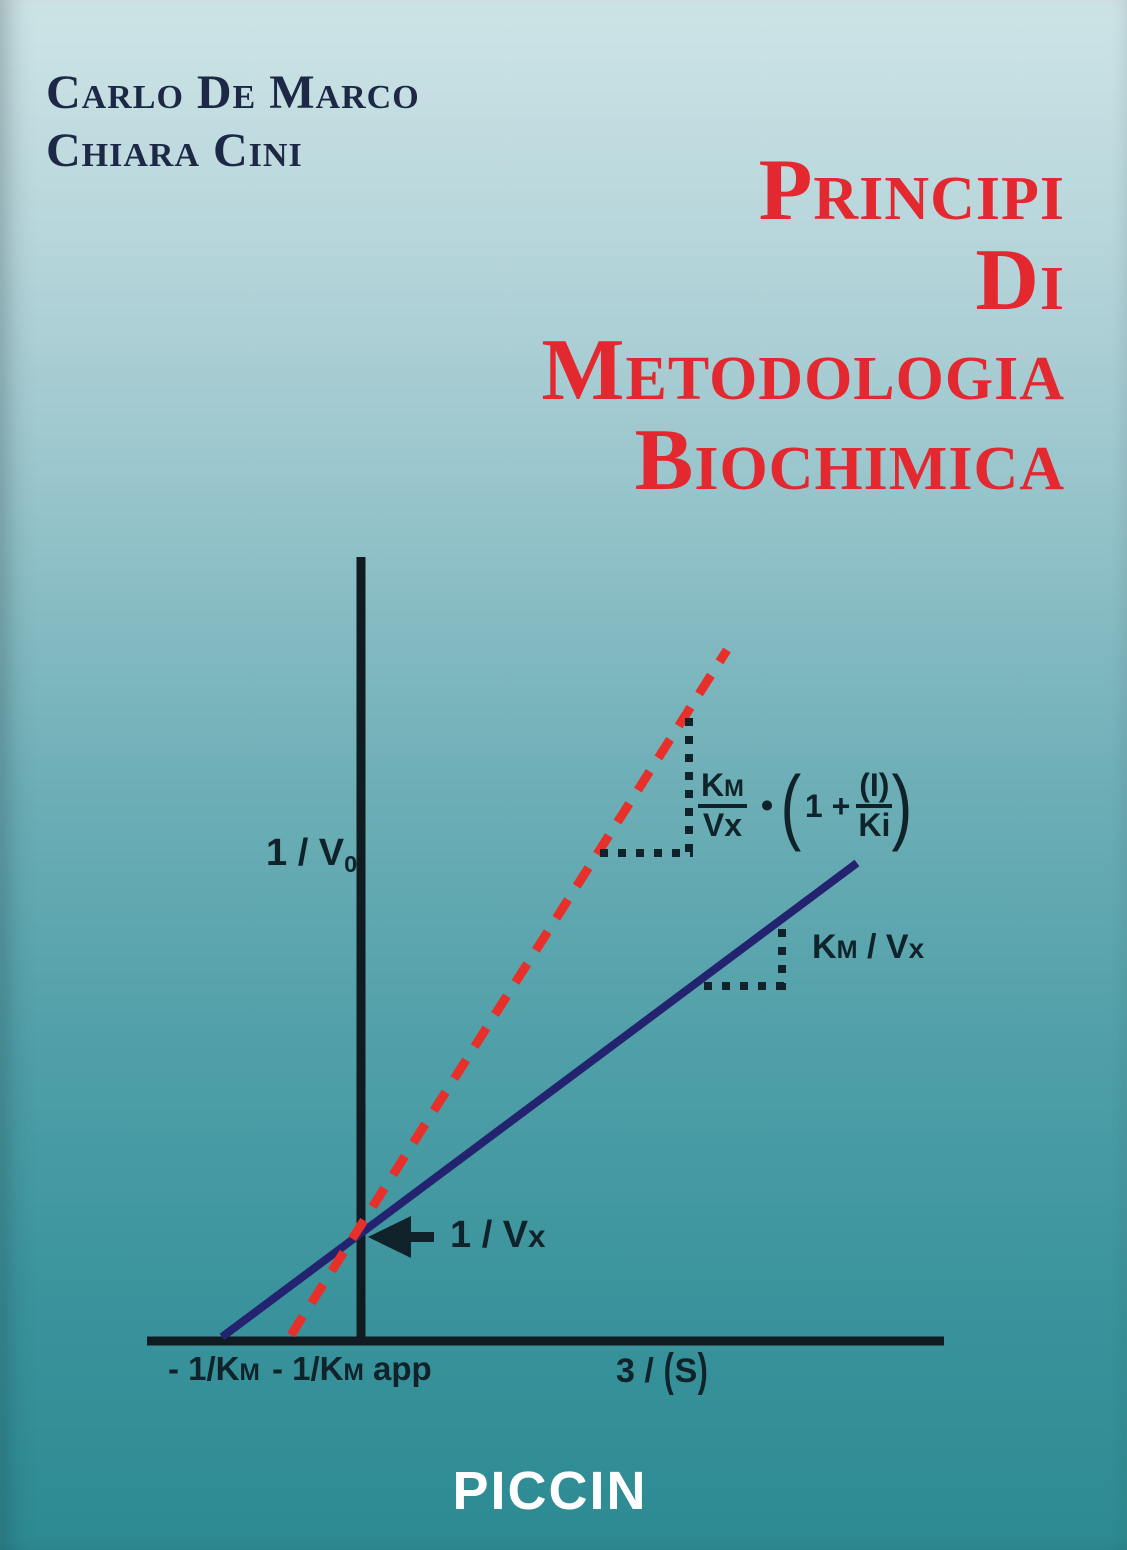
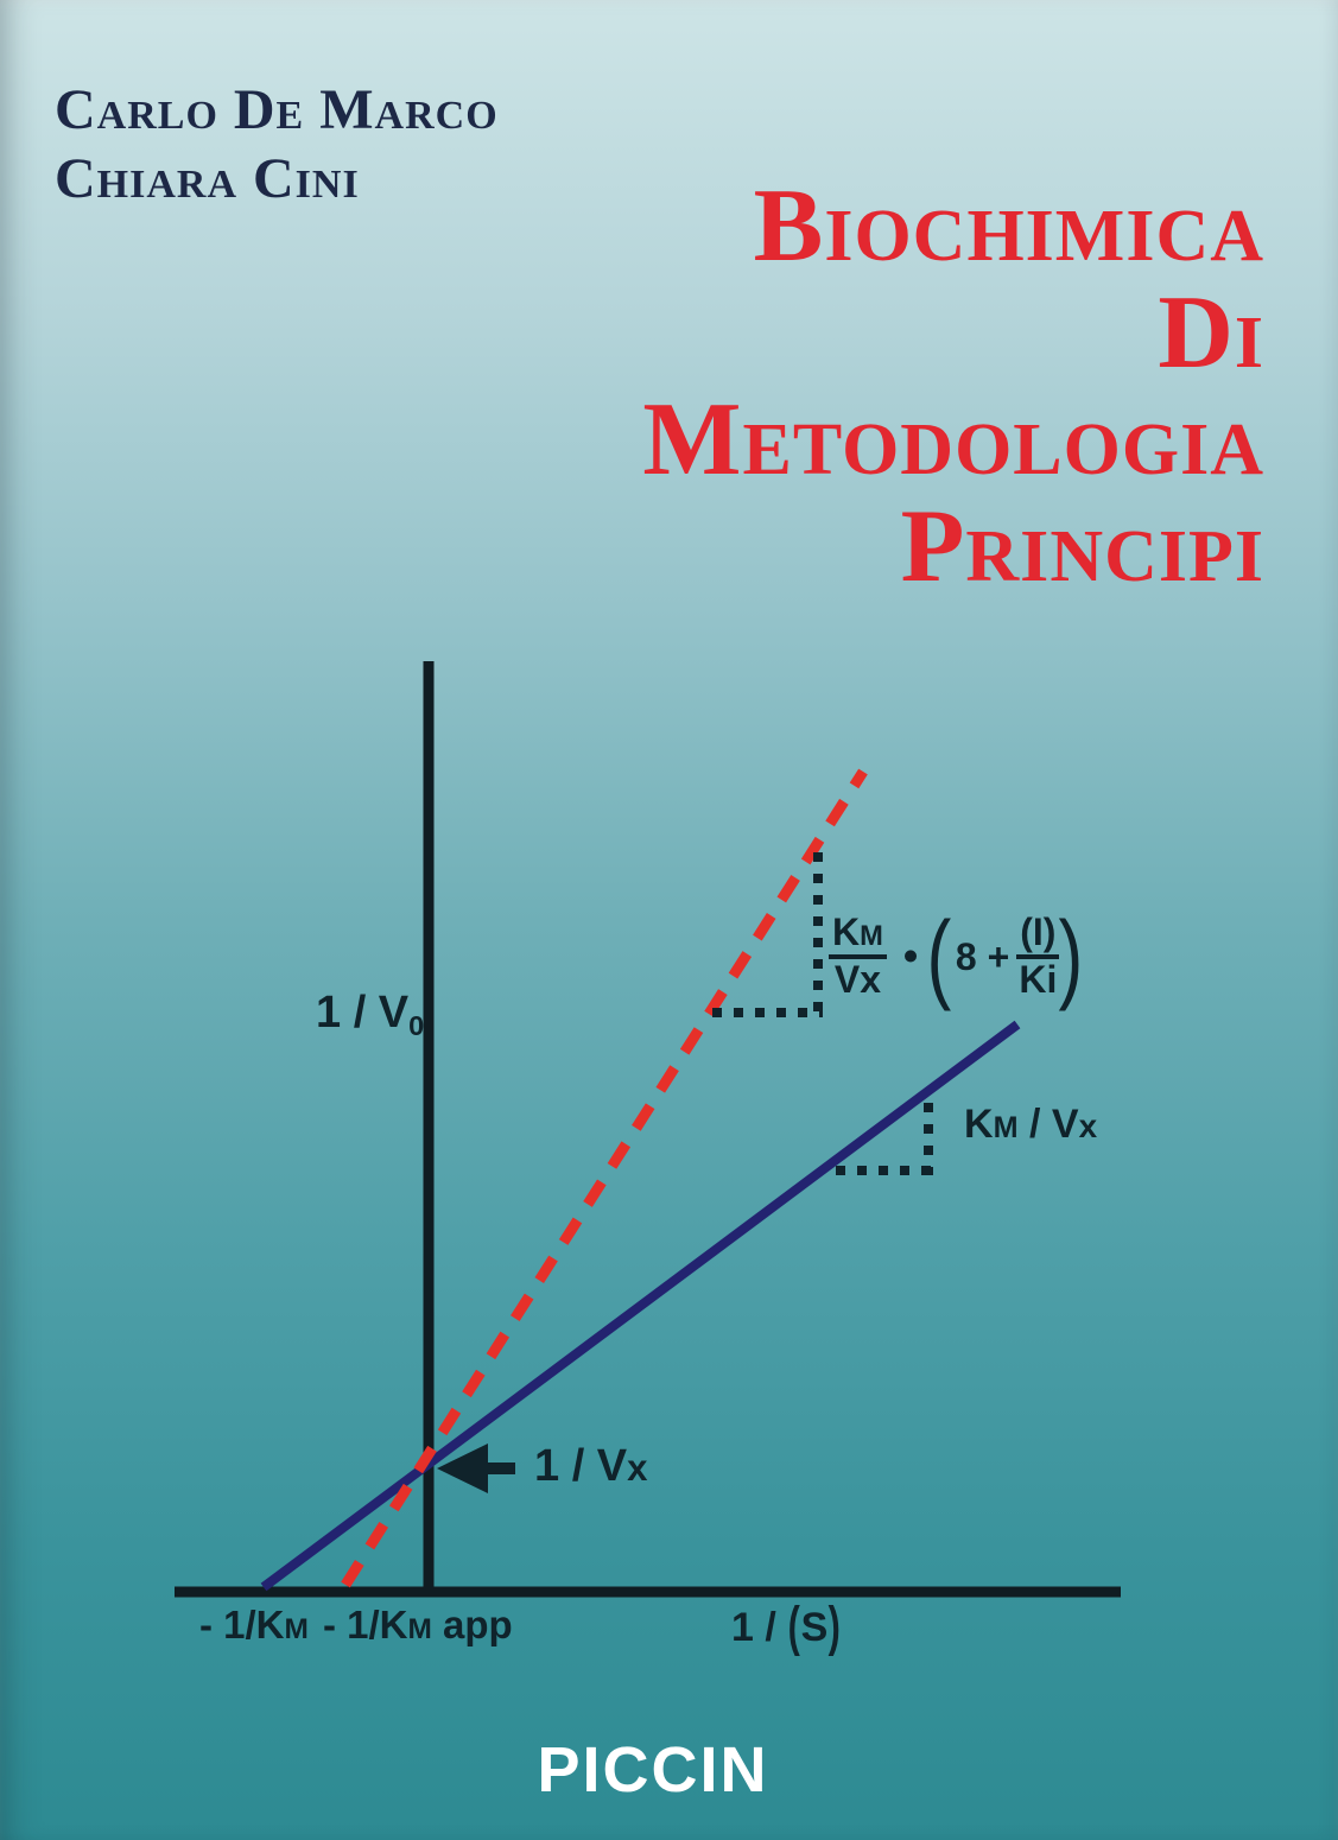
  Carlo De Marco
  Chiara Cini
- Principi
+ Biochimica
  Di
  Metodologia
- Biochimica
+ Principi
  1 / V0
  KM
  Vx
  •
  (
- 1 +
+ 8 +
  (I)
  Ki
  )
  KM / Vx
  1 / Vx
  - 1/KM
  - 1/KM app
- 3 / (S)
+ 1 / (S)
  PICCIN
